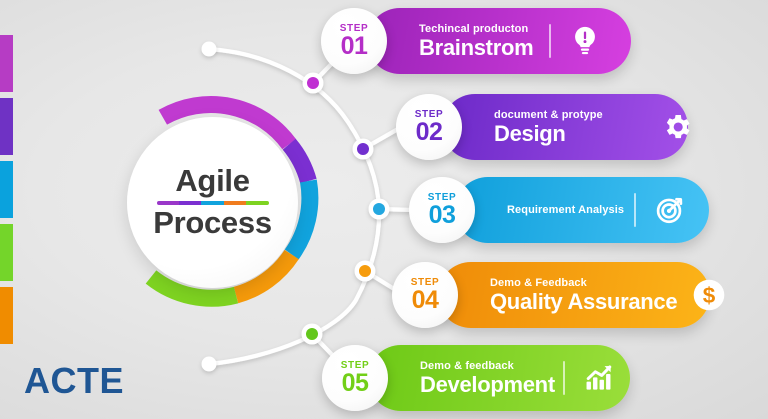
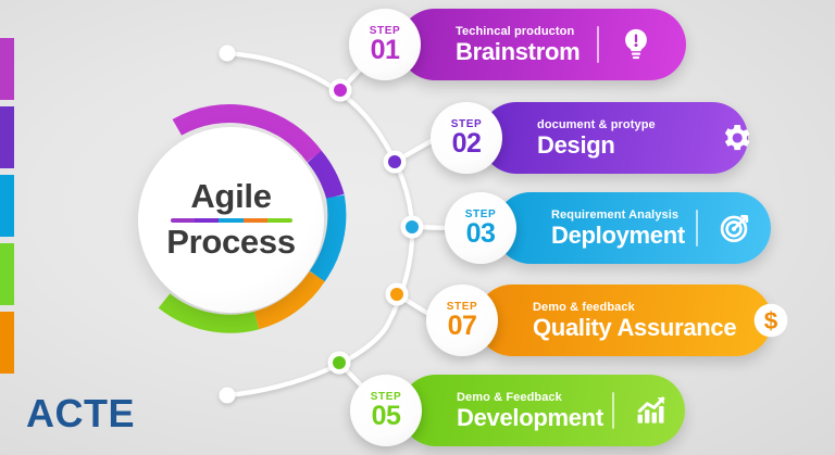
  Agile
  Process
  Techincal producton
  Brainstrom
  STEP
  01
  document & protype
  Design
  STEP
  02
  Requirement Analysis
+ Deployment
  STEP
  03
- Demo & Feedback
+ Demo & feedback
  Quality Assurance
  $
  STEP
- 04
+ 07
- Demo & feedback
+ Demo & Feedback
  Development
  STEP
  05
  ACTE
